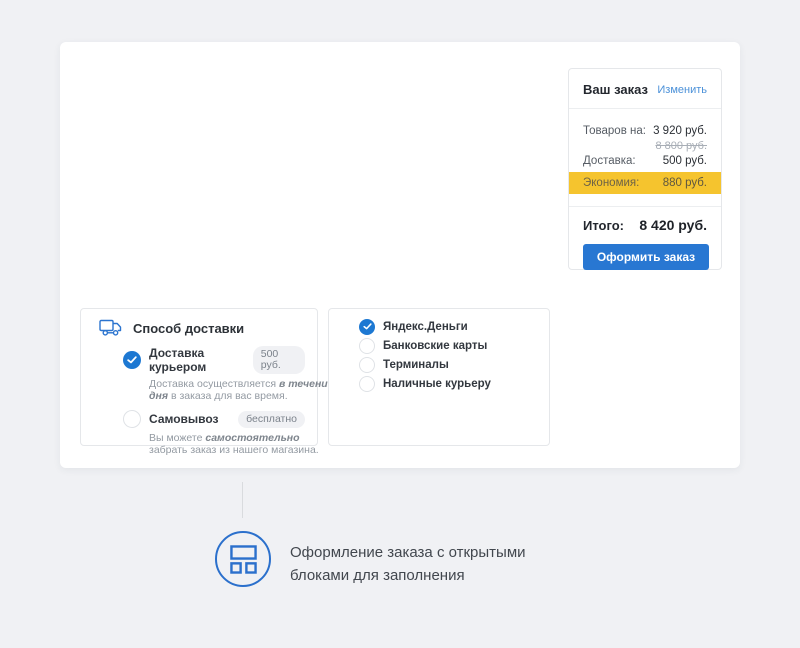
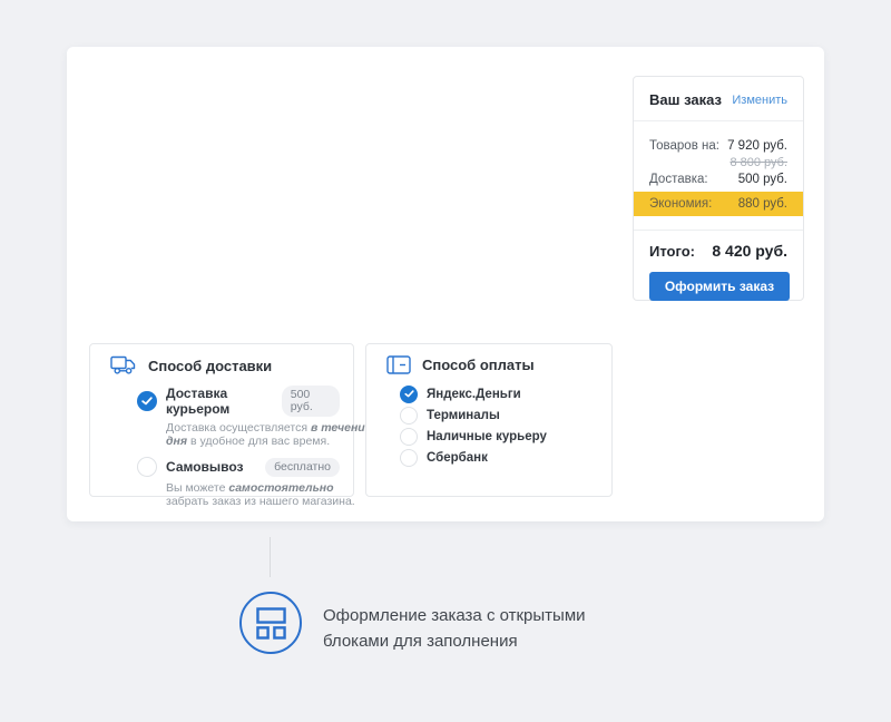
  Ваш заказ
  Изменить
  Товаров на:
- 3 920 руб.
+ 7 920 руб.
  8 800 руб.
  Доставка:
  500 руб.
  Экономия:
  880 руб.
  Итого:
  8 420 руб.
  Оформить заказ
  Способ доставки
  Доставка курьером
  500 руб.
- Доставка осуществляется в течени дня в заказа для вас время.
+ Доставка осуществляется в течени дня в удобное для вас время.
  Самовывоз
  бесплатно
  Вы можете самостоятельно забрать заказ из нашего магазина.
+ Способ оплаты
  Яндекс.Деньги
- Банковские карты
  Терминалы
  Наличные курьеру
+ Сбербанк
  Оформление заказа с открытыми
  блоками для заполнения
